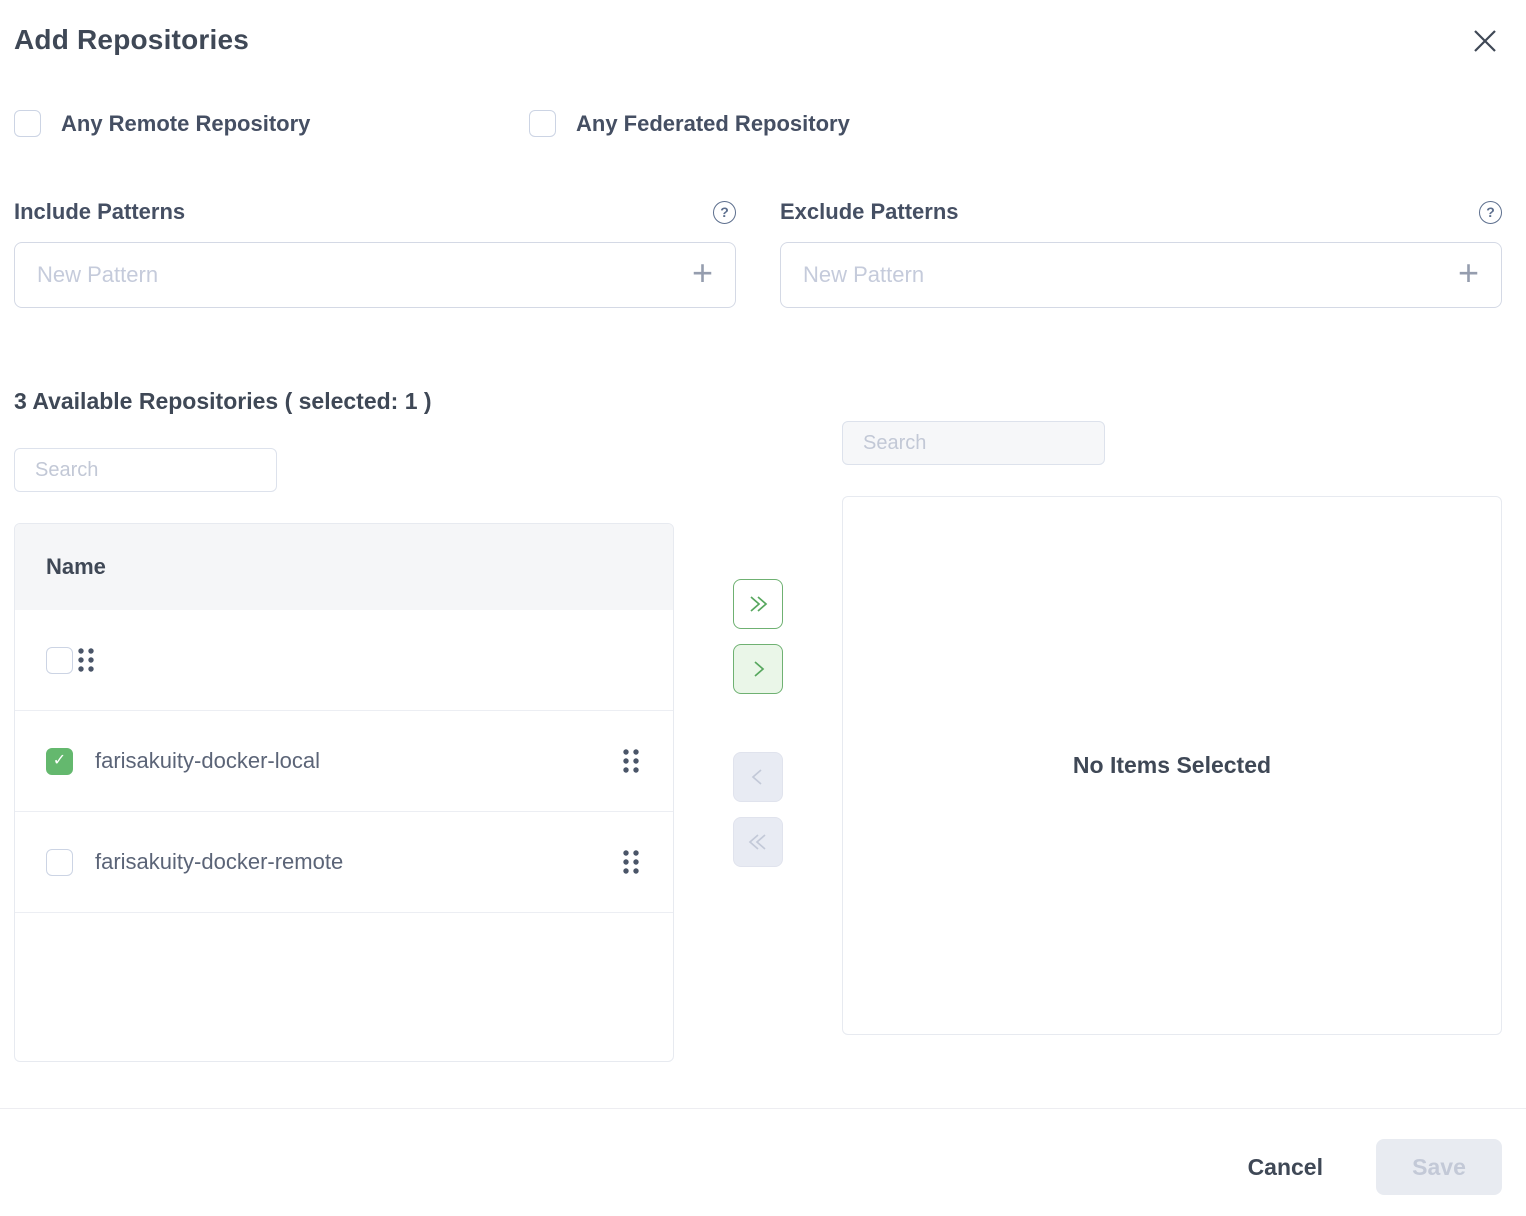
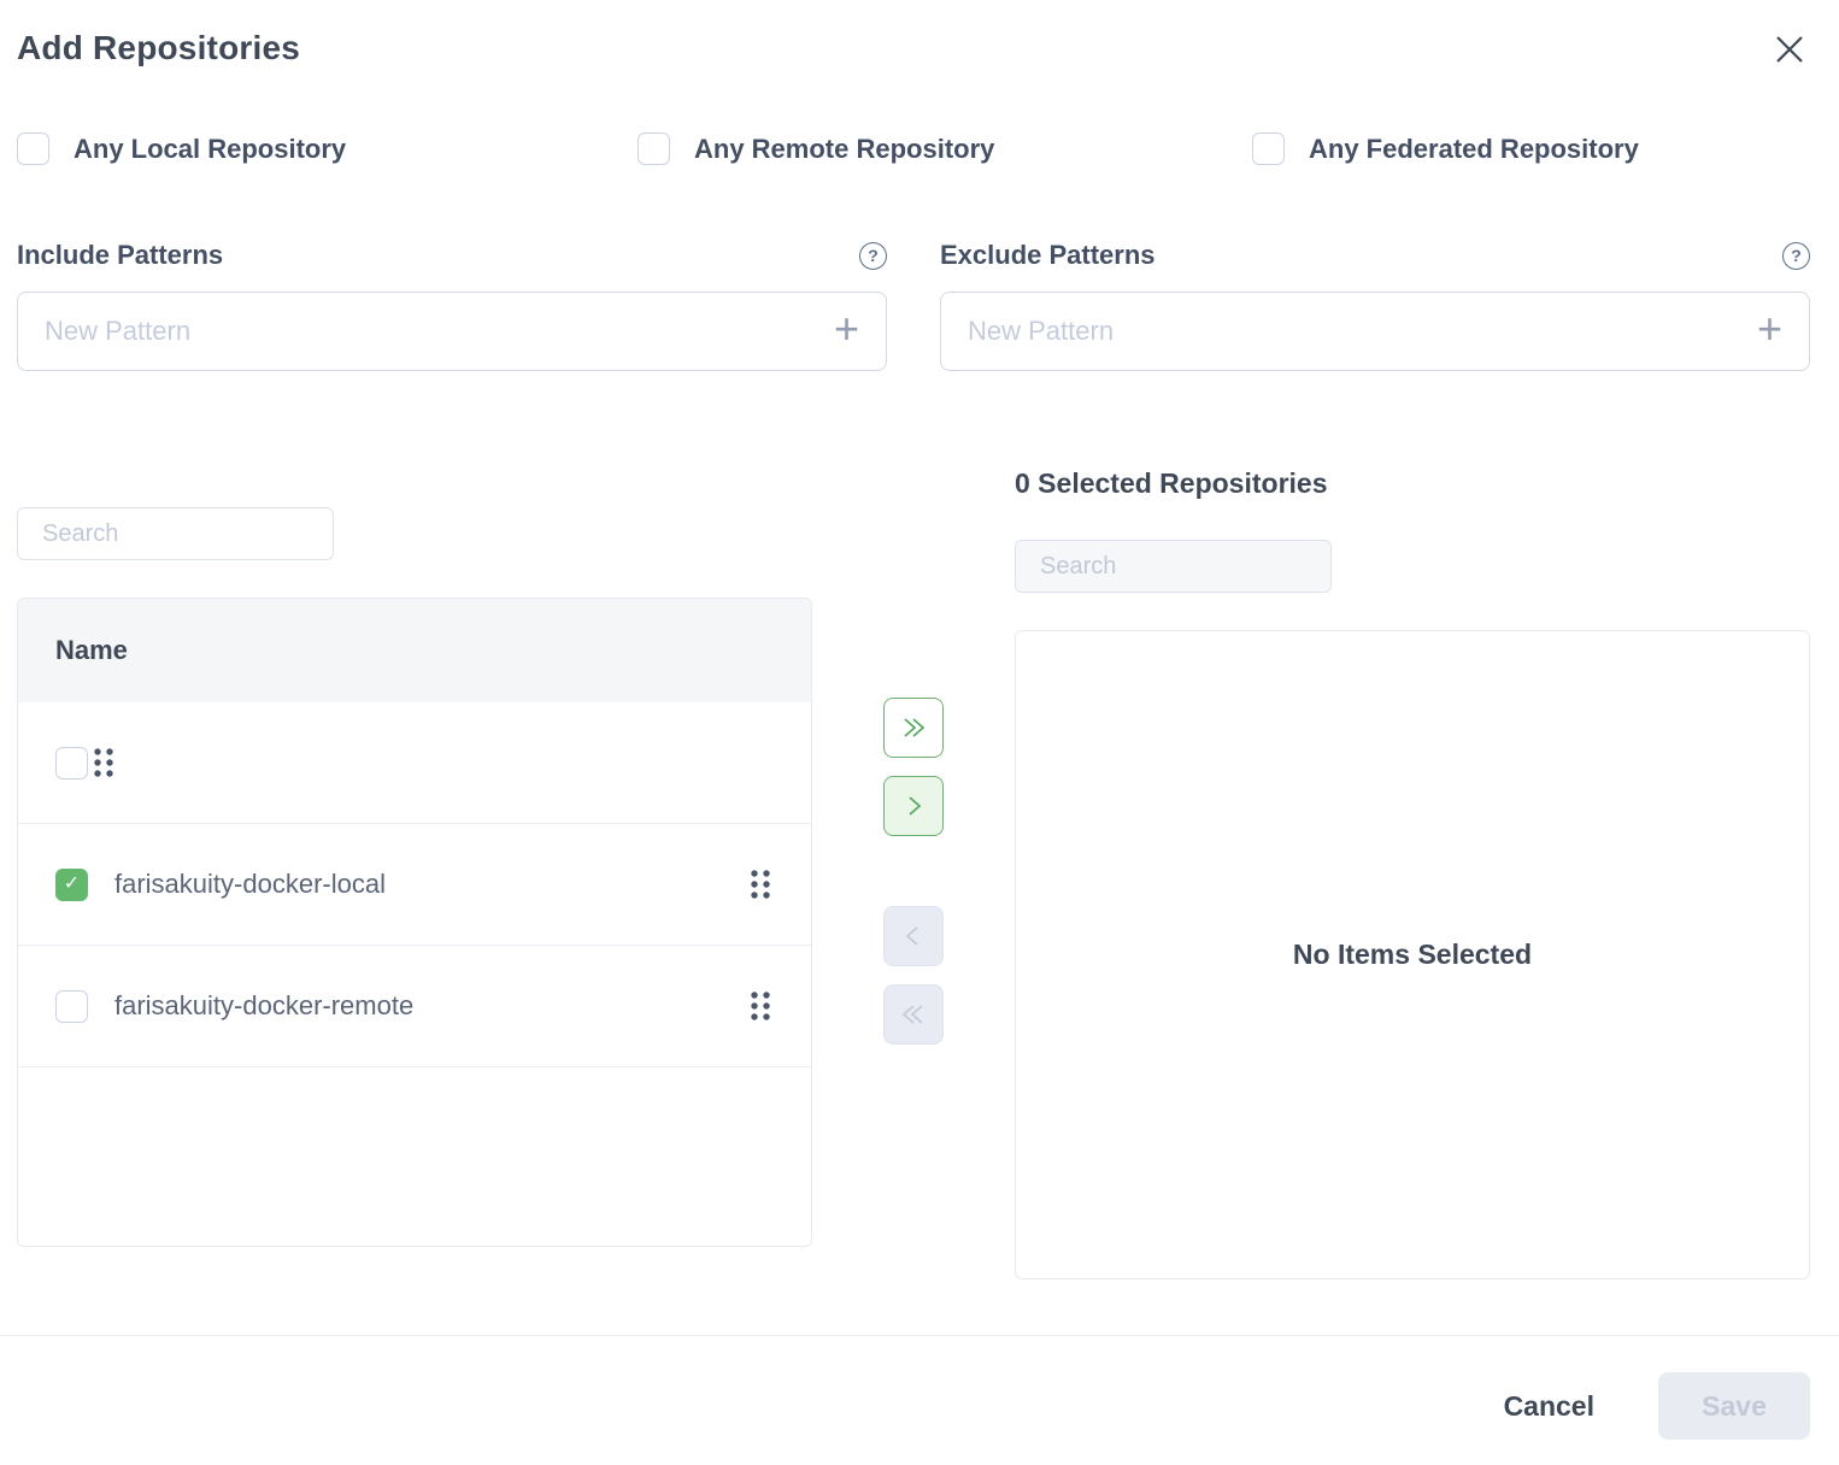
  Add Repositories
+ Any Local Repository
  Any Remote Repository
  Any Federated Repository
  Include Patterns
  ?
  New Pattern
  +
  Exclude Patterns
  ?
  New Pattern
  +
- 3 Available Repositories ( selected: 1 )
  Search
  Name
  farisakuity-docker-local
  farisakuity-docker-remote
+ 0 Selected Repositories
  Search
  No Items Selected
  Cancel
  Save
